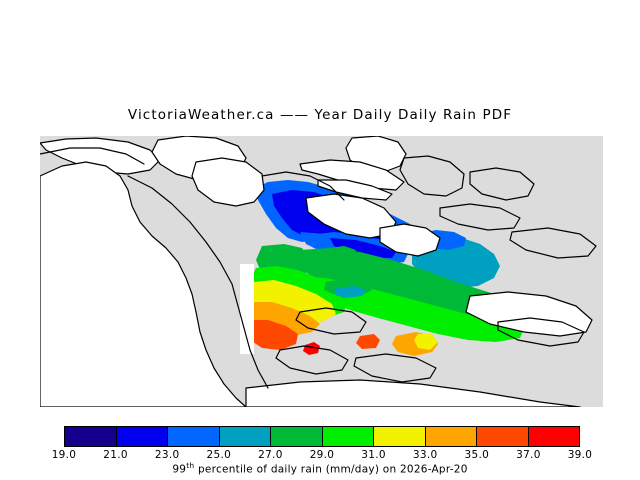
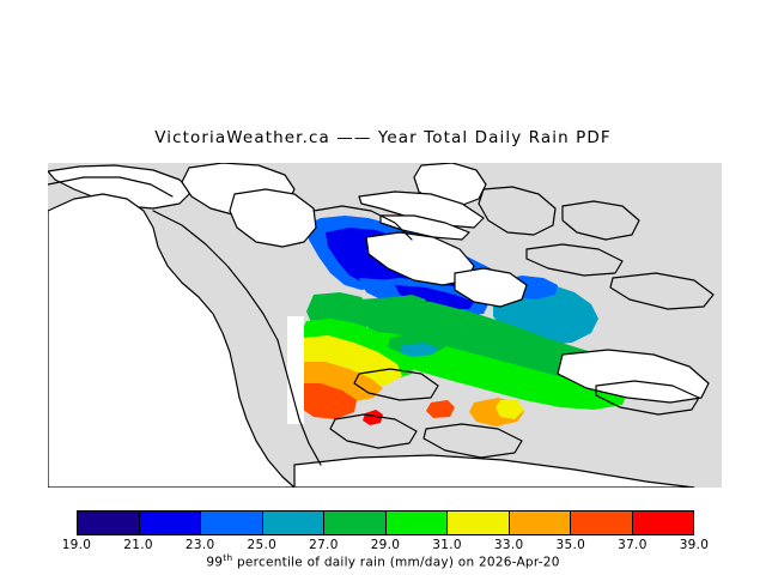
- VictoriaWeather.ca —— Year Daily Daily Rain PDF
+ VictoriaWeather.ca —— Year Total Daily Rain PDF
  19.0
  21.0
  23.0
  25.0
  27.0
  29.0
  31.0
  33.0
  35.0
  37.0
  39.0
  99th percentile of daily rain (mm/day) on 2026-Apr-20
